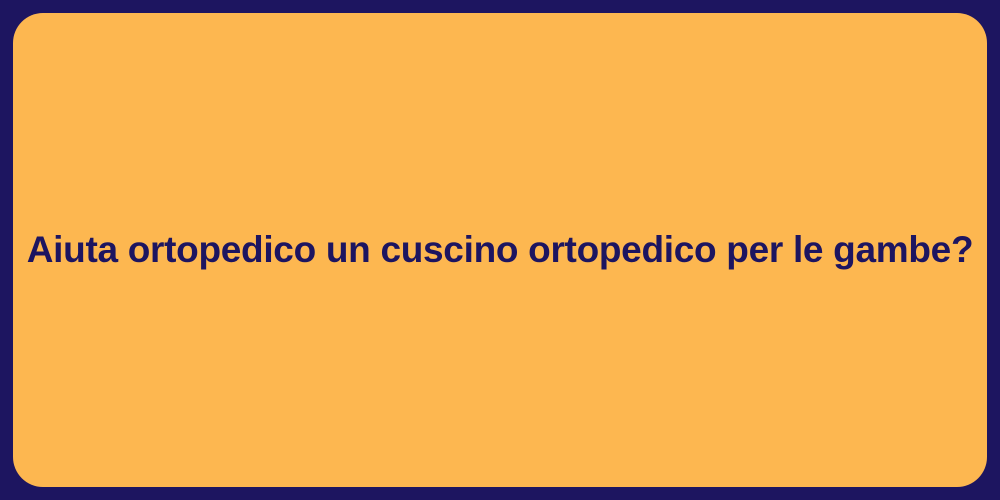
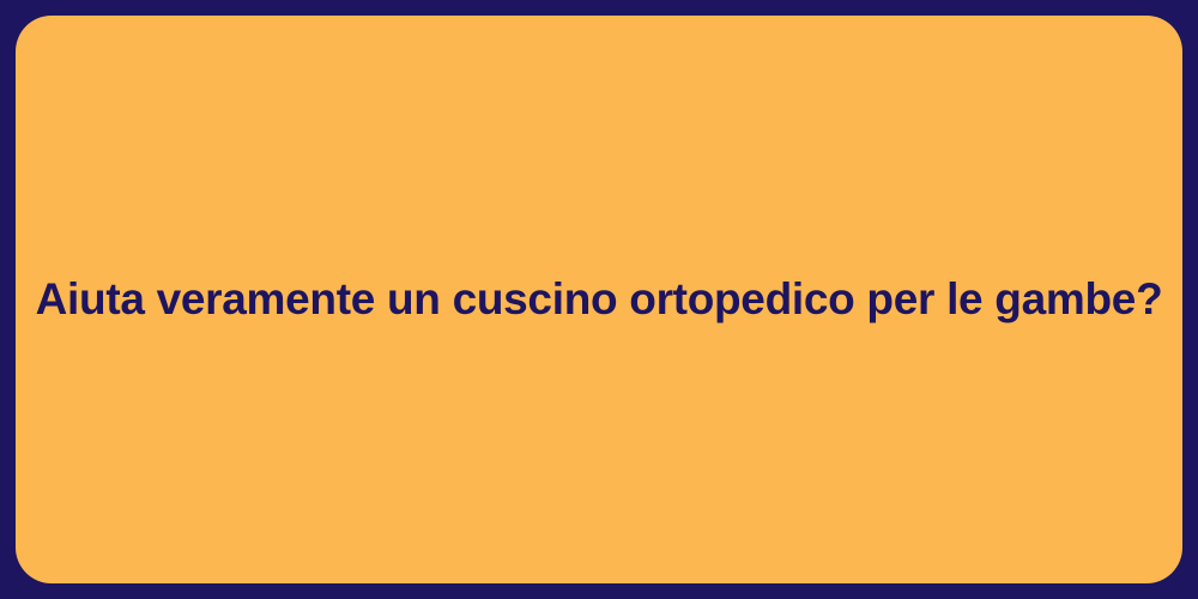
- Aiuta ortopedico un cuscino ortopedico per le gambe?
+ Aiuta veramente un cuscino ortopedico per le gambe?
